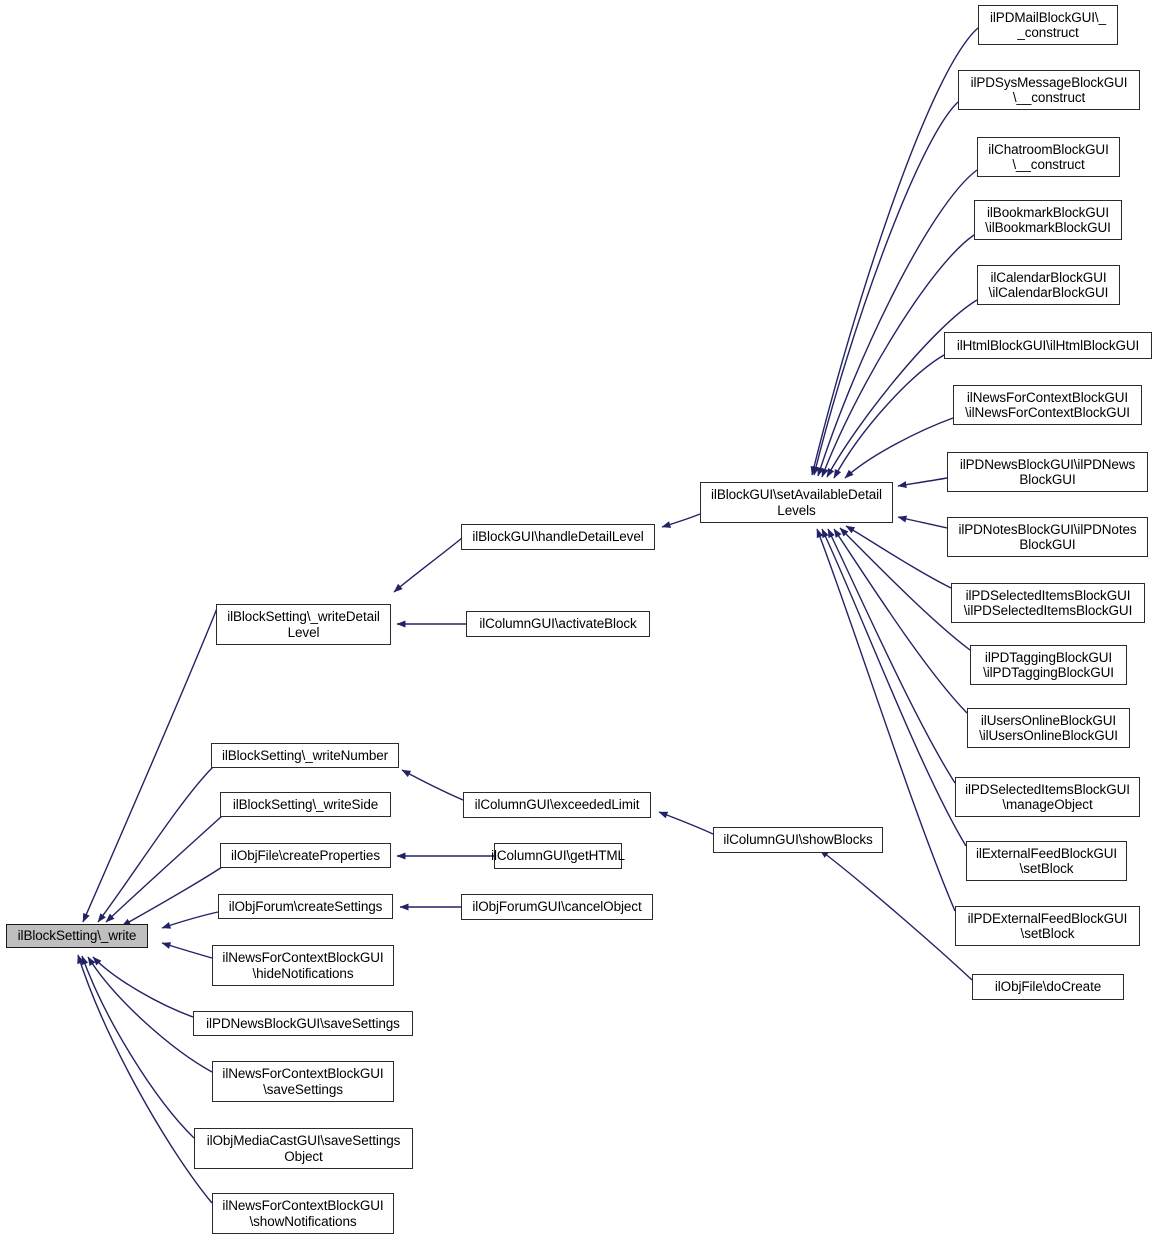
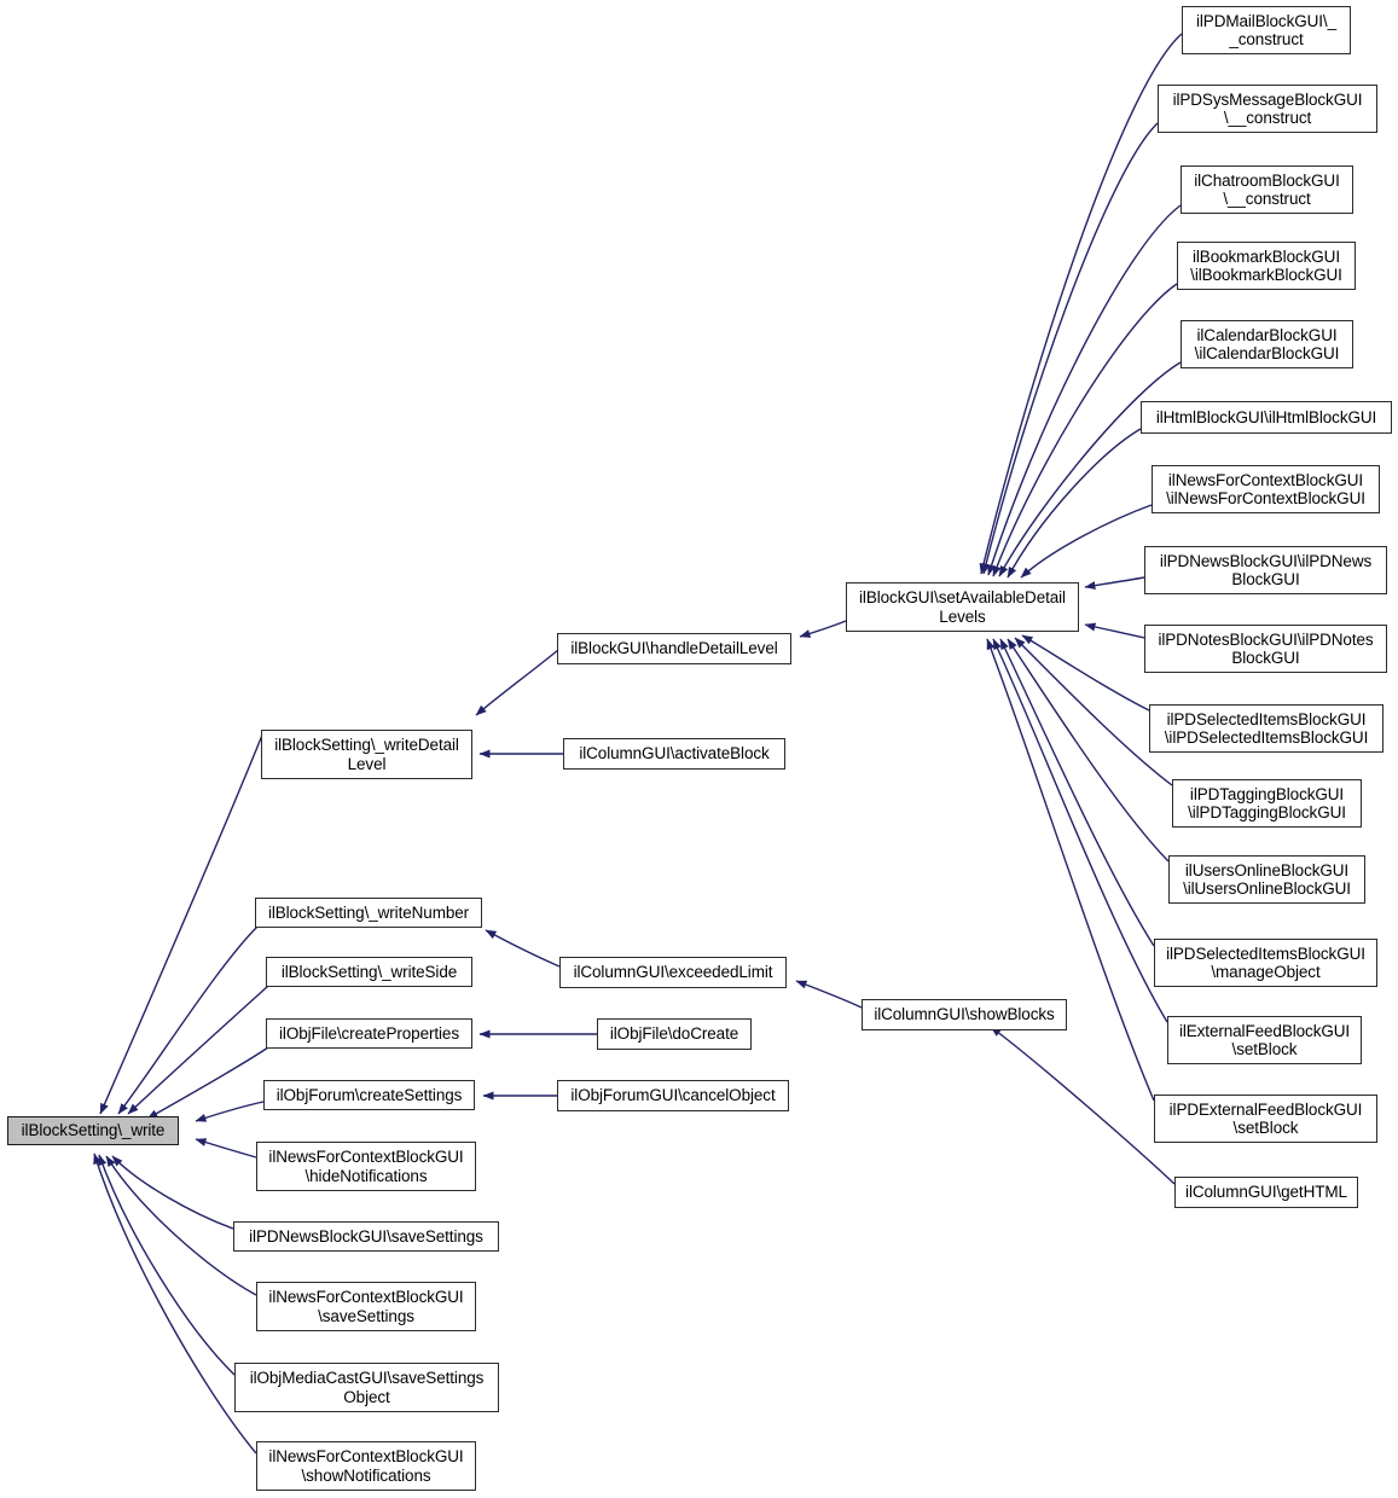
  ilBlockSetting\_write
  ilBlockSetting\_writeDetail
  Level
  ilBlockSetting\_writeNumber
  ilBlockSetting\_writeSide
  ilObjFile\createProperties
  ilObjForum\createSettings
  ilNewsForContextBlockGUI
  \hideNotifications
  ilPDNewsBlockGUI\saveSettings
  ilNewsForContextBlockGUI
  \saveSettings
  ilObjMediaCastGUI\saveSettings
  Object
  ilNewsForContextBlockGUI
  \showNotifications
  ilBlockGUI\handleDetailLevel
  ilColumnGUI\activateBlock
  ilColumnGUI\exceededLimit
- ilColumnGUI\getHTML
+ ilObjFile\doCreate
  ilObjForumGUI\cancelObject
  ilBlockGUI\setAvailableDetail
  Levels
  ilColumnGUI\showBlocks
  ilPDMailBlockGUI\_
  _construct
  ilPDSysMessageBlockGUI
  \__construct
  ilChatroomBlockGUI
  \__construct
  ilBookmarkBlockGUI
  \ilBookmarkBlockGUI
  ilCalendarBlockGUI
  \ilCalendarBlockGUI
  ilHtmlBlockGUI\ilHtmlBlockGUI
  ilNewsForContextBlockGUI
  \ilNewsForContextBlockGUI
  ilPDNewsBlockGUI\ilPDNews
  BlockGUI
  ilPDNotesBlockGUI\ilPDNotes
  BlockGUI
  ilPDSelectedItemsBlockGUI
  \ilPDSelectedItemsBlockGUI
  ilPDTaggingBlockGUI
  \ilPDTaggingBlockGUI
  ilUsersOnlineBlockGUI
  \ilUsersOnlineBlockGUI
  ilPDSelectedItemsBlockGUI
  \manageObject
  ilExternalFeedBlockGUI
  \setBlock
  ilPDExternalFeedBlockGUI
  \setBlock
- ilObjFile\doCreate
+ ilColumnGUI\getHTML
